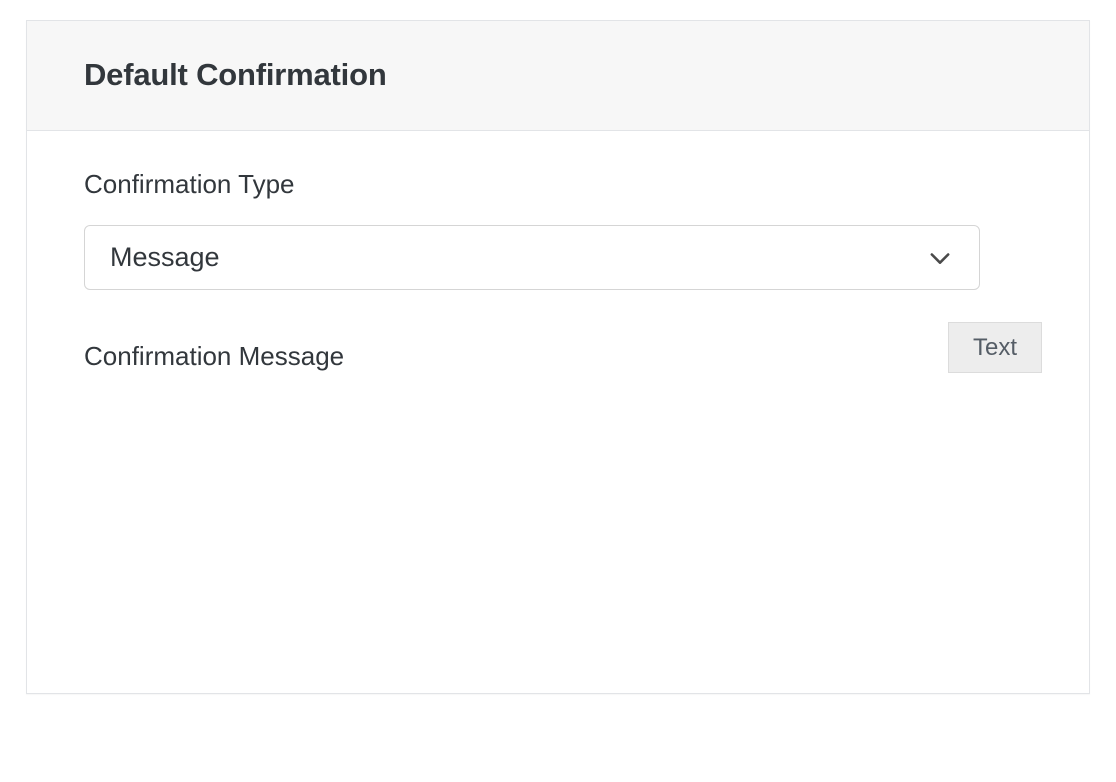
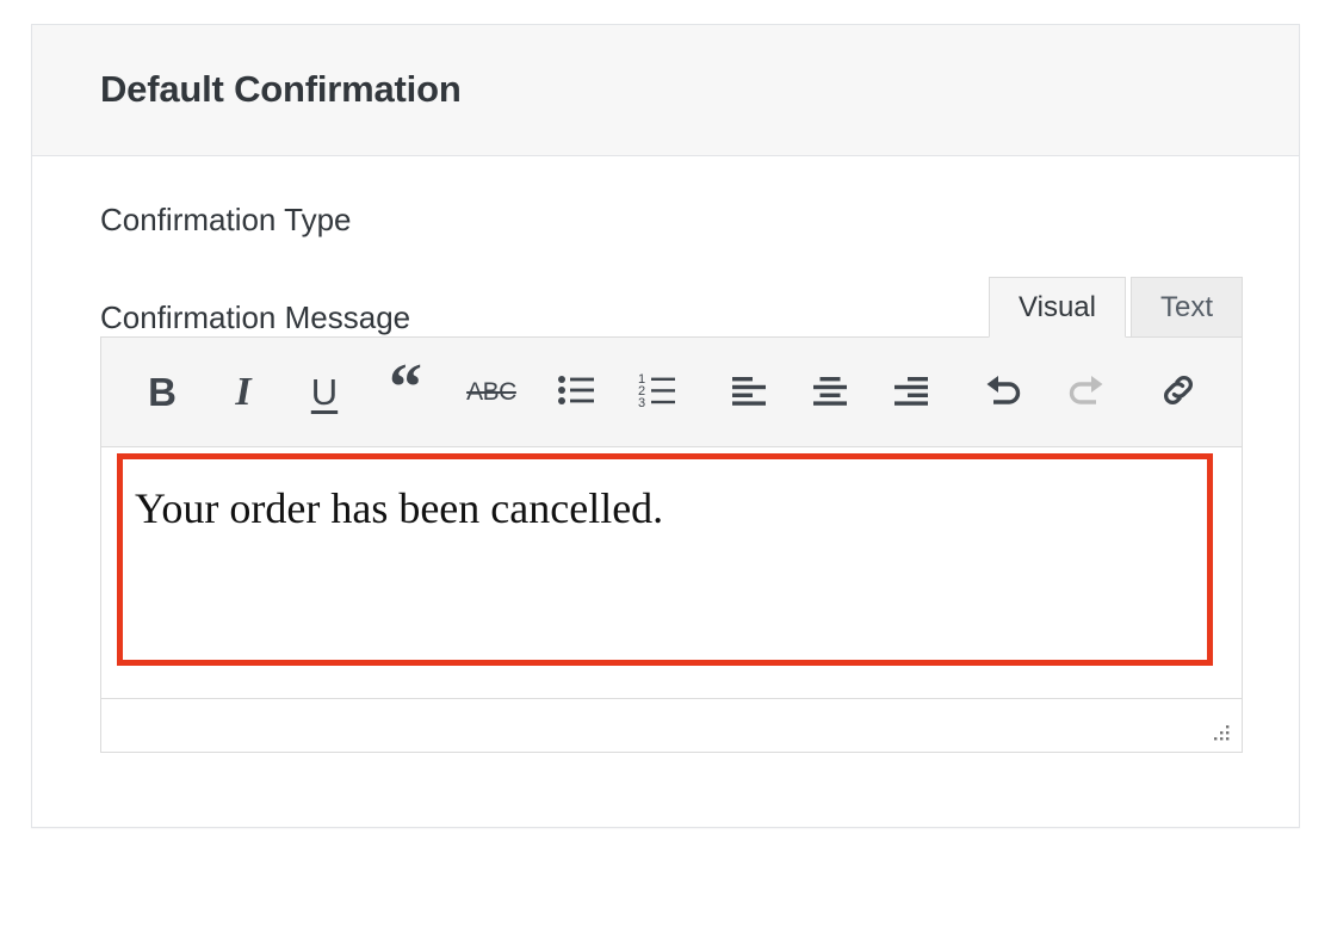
  Default Confirmation
  Confirmation Type
- Message
  Confirmation Message
+ Visual
  Text
+ B
+ I
+ U
+ “
+ ABC
+ 1
+ 2
+ 3
+ Your order has been cancelled.
